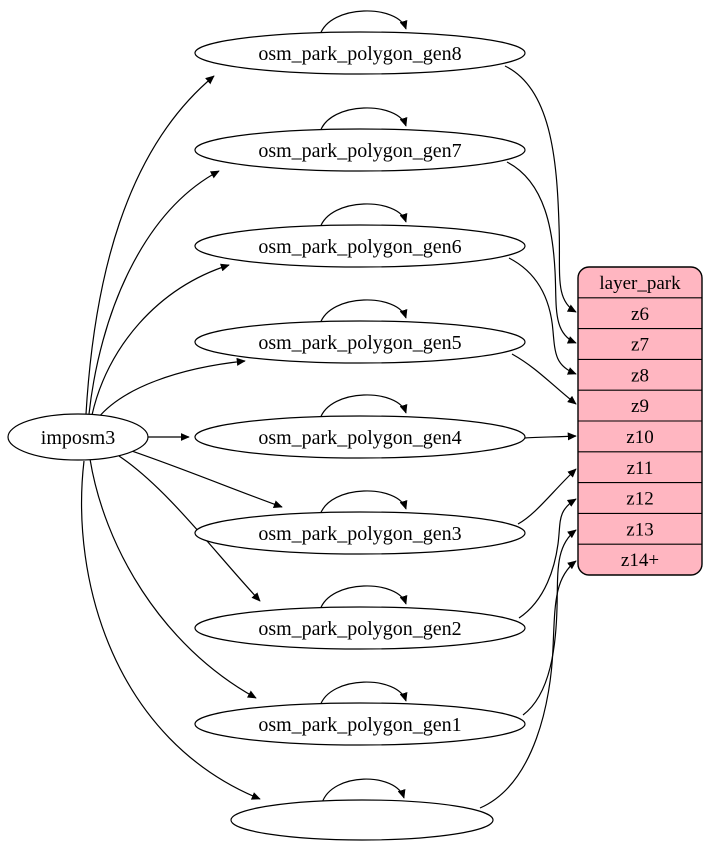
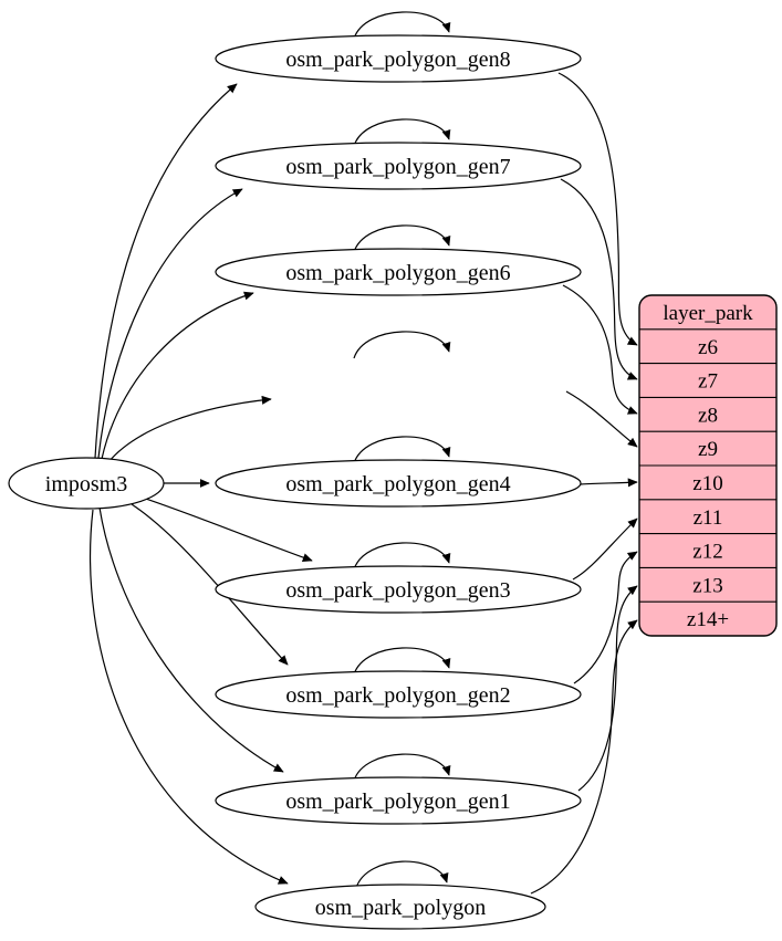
  imposm3
  osm_park_polygon_gen8
  osm_park_polygon_gen7
  osm_park_polygon_gen6
- osm_park_polygon_gen5
  osm_park_polygon_gen4
  osm_park_polygon_gen3
  osm_park_polygon_gen2
  osm_park_polygon_gen1
+ osm_park_polygon
  layer_park
  z6
  z7
  z8
  z9
  z10
  z11
  z12
  z13
  z14+
